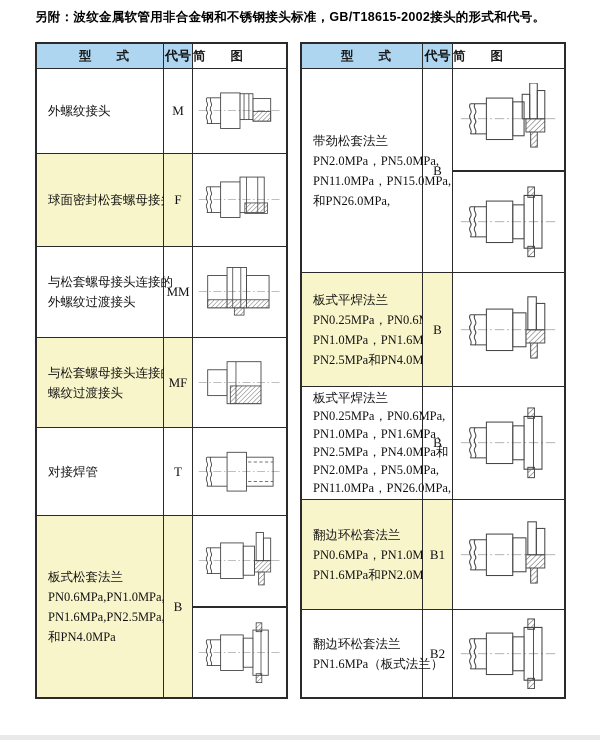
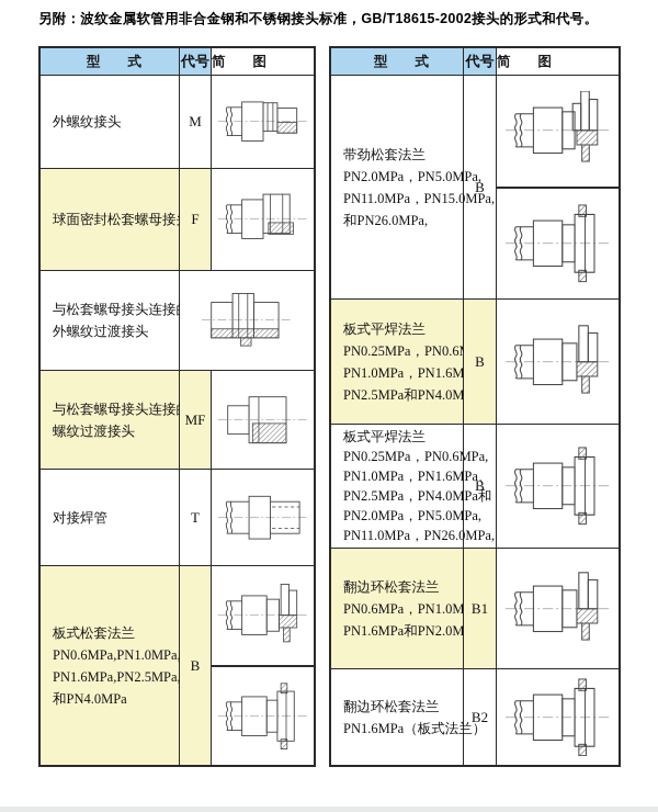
  另附：波纹金属软管用非合金钢和不锈钢接头标准，GB/T18615-2002接头的形式和代号。
  型 式
  代号
  简 图
  外螺纹接头
  M
  球面密封松套螺母接
  F
  与松套螺母接头连接
  外螺纹过渡接头
- MM
  与松套螺母接头连接
  螺纹过渡接头
  MF
  对接焊管
  T
  板式松套法兰
  PN0.6MPa,PN1.0MPa
  PN1.6MPa,PN2.5MPa
  和PN4.0MPa
  B
  型 式
  代号
  简 图
  带劲松套法兰
  PN2.0MPa，PN5.0M
  PN11.0MPa，PN15.0
  和PN26.0MPa,
  B
  板式平焊法兰
  PN0.25MPa，PN0.6
  PN1.0MPa，PN1.6M
  PN2.5MPa和PN4.0M
  B
  板式平焊法兰
  PN0.25MPa，PN0.6
  PN1.0MPa，PN1.6M
  PN2.5MPa，PN4.0M
  PN2.0MPa，PN5.0M
  PN11.0MPa，PN26.0
  B
  翻边环松套法兰
  PN0.6MPa，PN1.0M
  PN1.6MPa和PN2.0M
  B1
  翻边环松套法兰
  PN1.6MPa（板式法
  B2
